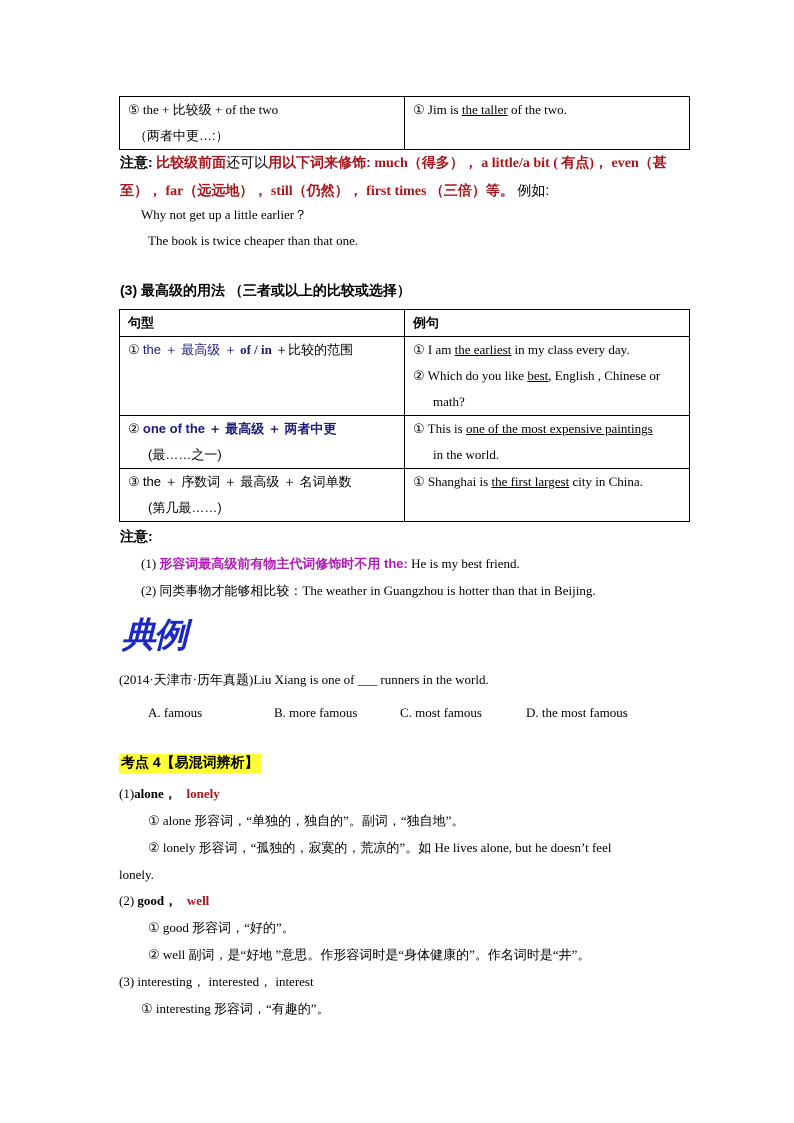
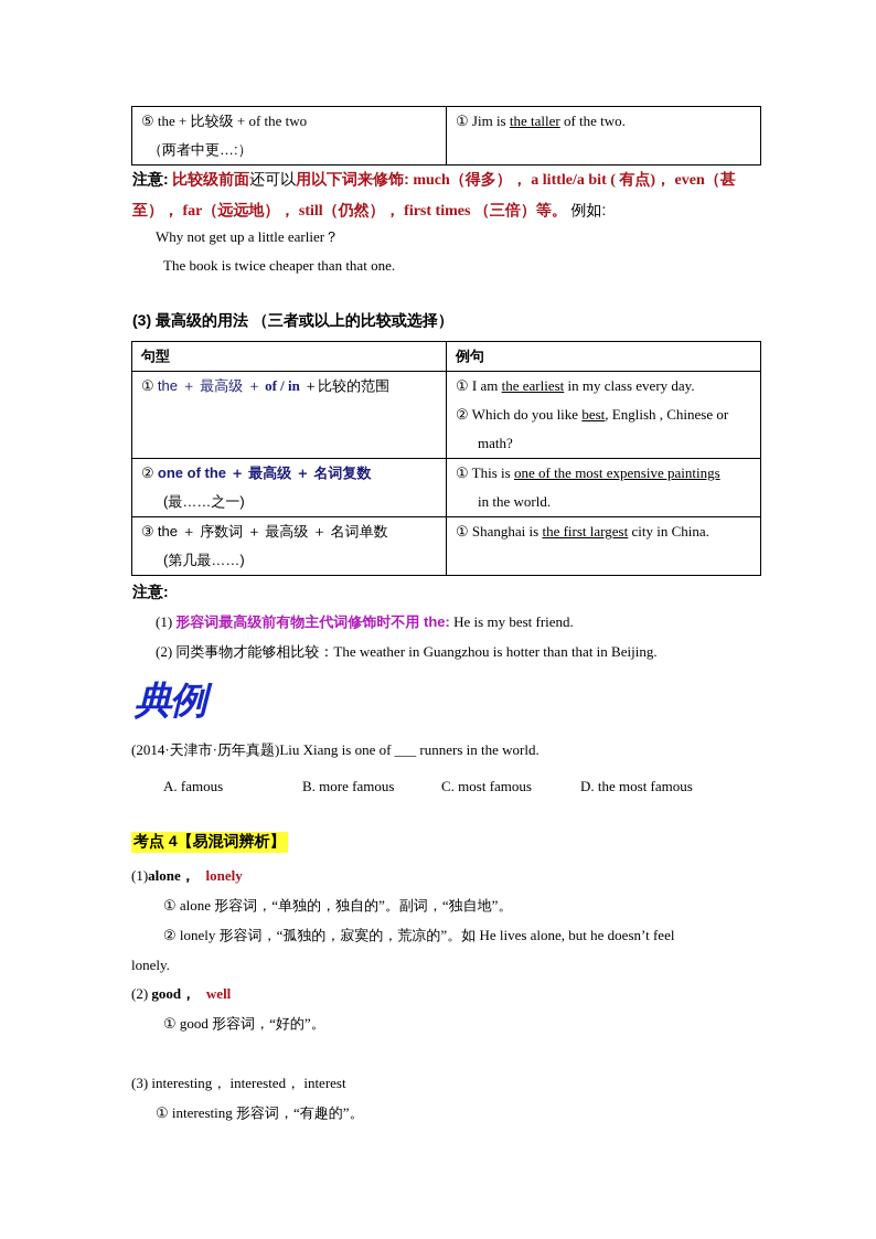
  ⑤ the + 比较级 + of the two （两者中更…:）	① Jim is the taller of the two.
  注意: 比较级前面还可以用以下词来修饰: much（得多）， a little/a bit ( 有点)， even（甚
  至）， far（远远地）， still（仍然）， first times （三倍）等。 例如:
  Why not get up a little earlier？
  The book is twice cheaper than that one.
  (3) 最高级的用法 （三者或以上的比较或选择）
  句型	例句
  ① the ＋ 最高级 ＋ of / in ＋比较的范围	① I am the earliest in my class every day. ② Which do you like best, English , Chinese or math?
- ② one of the ＋ 最高级 ＋ 两者中更 (最……之一)	① This is one of the most expensive paintings in the world.
+ ② one of the ＋ 最高级 ＋ 名词复数 (最……之一)	① This is one of the most expensive paintings in the world.
  ③ the ＋ 序数词 ＋ 最高级 ＋ 名词单数 (第几最……)	① Shanghai is the first largest city in China.
  注意:
  (1) 形容词最高级前有物主代词修饰时不用 the: He is my best friend.
  (2) 同类事物才能够相比较：The weather in Guangzhou is hotter than that in Beijing.
  典例
  (2014·天津市·历年真题)Liu Xiang is one of ___ runners in the world.
  A. famous
  B. more famous
  C. most famous
  D. the most famous
  考点 4【易混词辨析】
  (1)alone， lonely
  ① alone 形容词，“单独的，独自的”。副词，“独自地”。
  ② lonely 形容词，“孤独的，寂寞的，荒凉的”。如 He lives alone, but he doesn’t feel
  lonely.
  (2) good， well
  ① good 形容词，“好的”。
- ② well 副词，是“好地 ”意思。作形容词时是“身体健康的”。作名词时是“井”。
  (3) interesting， interested， interest
  ① interesting 形容词，“有趣的”。
